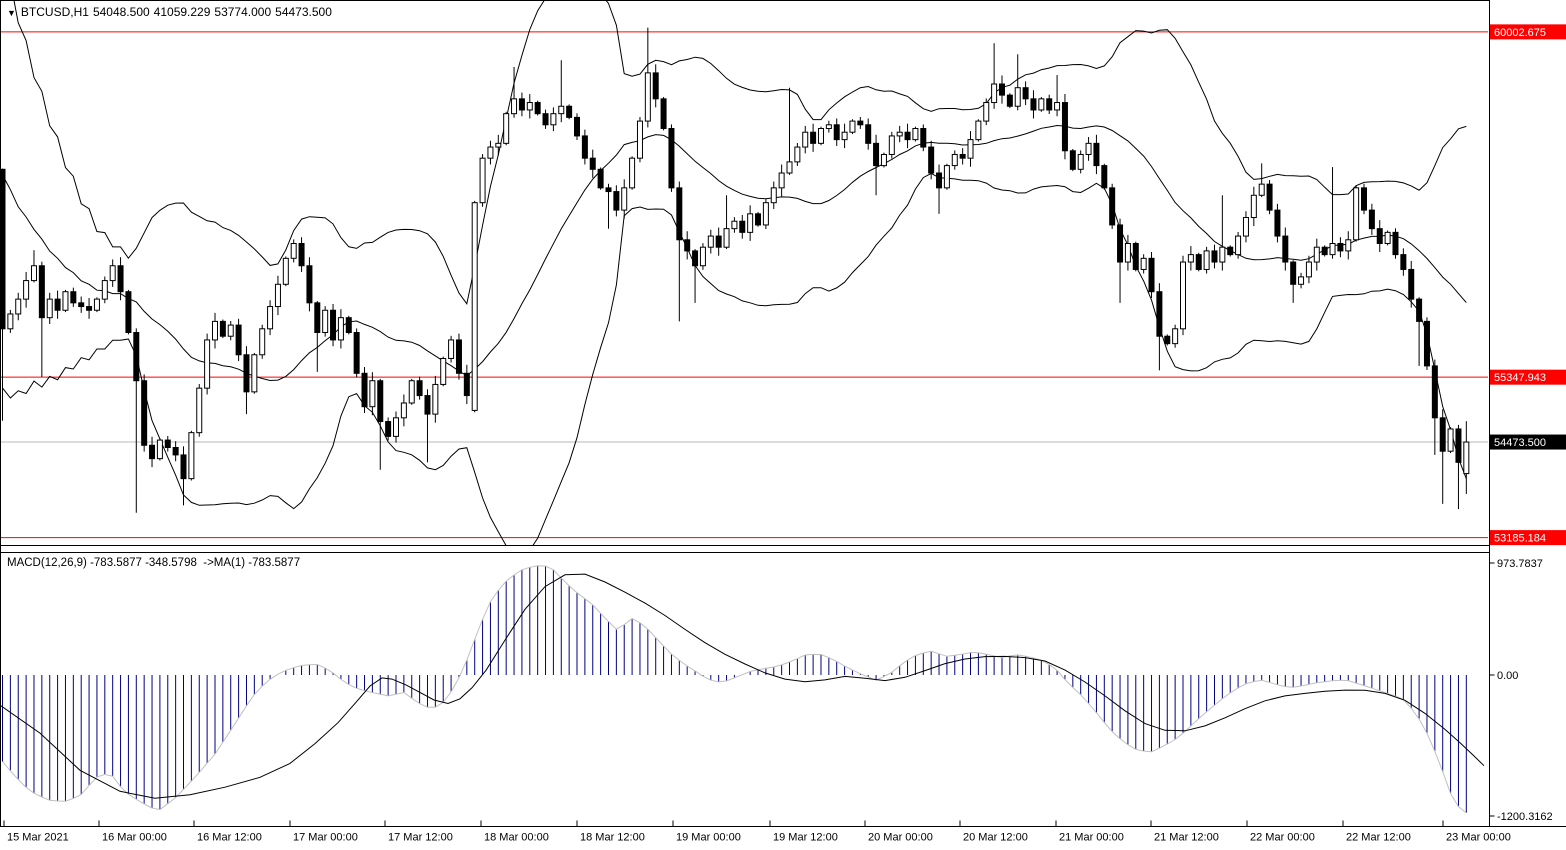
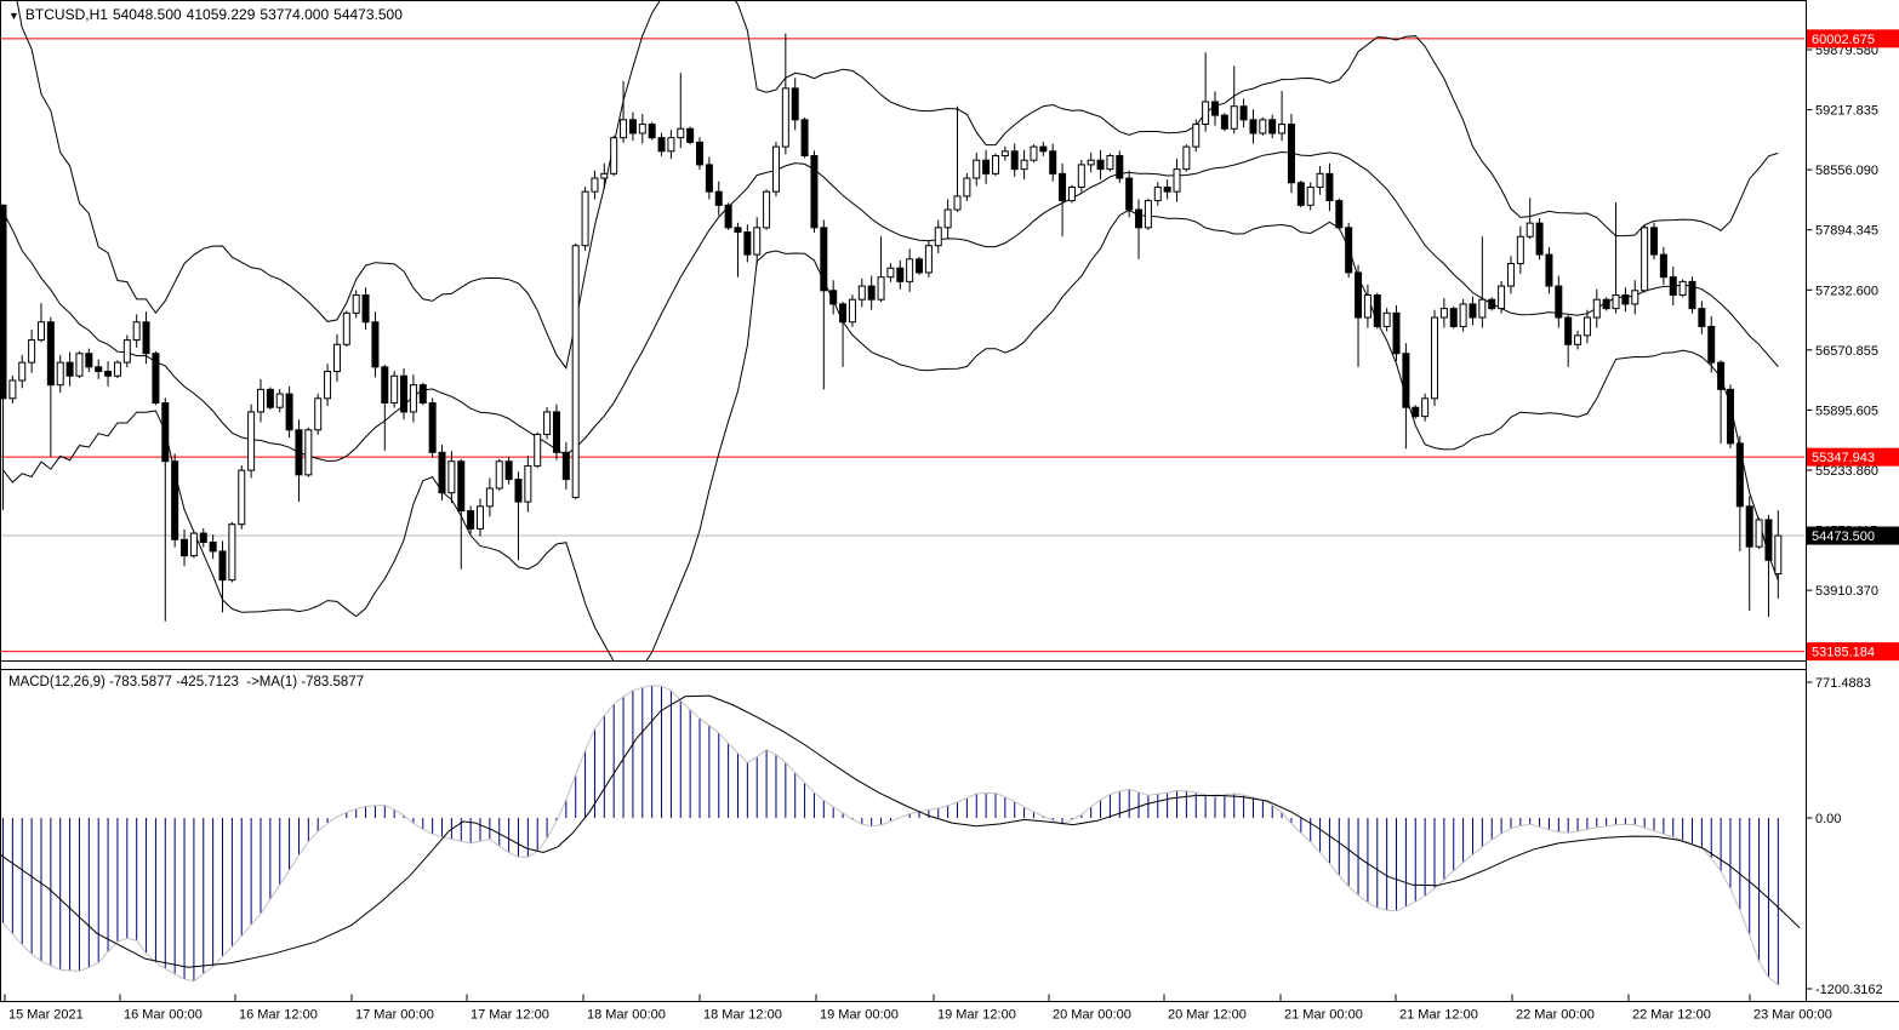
+ 59879.580
+ 59217.835
+ 58556.090
+ 57894.345
+ 57232.600
+ 56570.855
+ 55895.605
+ 55233.860
+ 53910.370
  60002.675
  55347.943
  53185.184
  54473.500
- 973.7837
+ 771.4883
  0.00
  -1200.3162
  15 Mar 2021
  16 Mar 00:00
  16 Mar 12:00
  17 Mar 00:00
  17 Mar 12:00
  18 Mar 00:00
  18 Mar 12:00
  19 Mar 00:00
  19 Mar 12:00
  20 Mar 00:00
  20 Mar 12:00
  21 Mar 00:00
  21 Mar 12:00
  22 Mar 00:00
  22 Mar 12:00
  23 Mar 00:00
  ▼ BTCUSD,H1 54048.500 41059.229 53774.000 54473.500
- MACD(12,26,9) -783.5877 -348.5798 ->MA(1) -783.5877
+ MACD(12,26,9) -783.5877 -425.7123 ->MA(1) -783.5877
